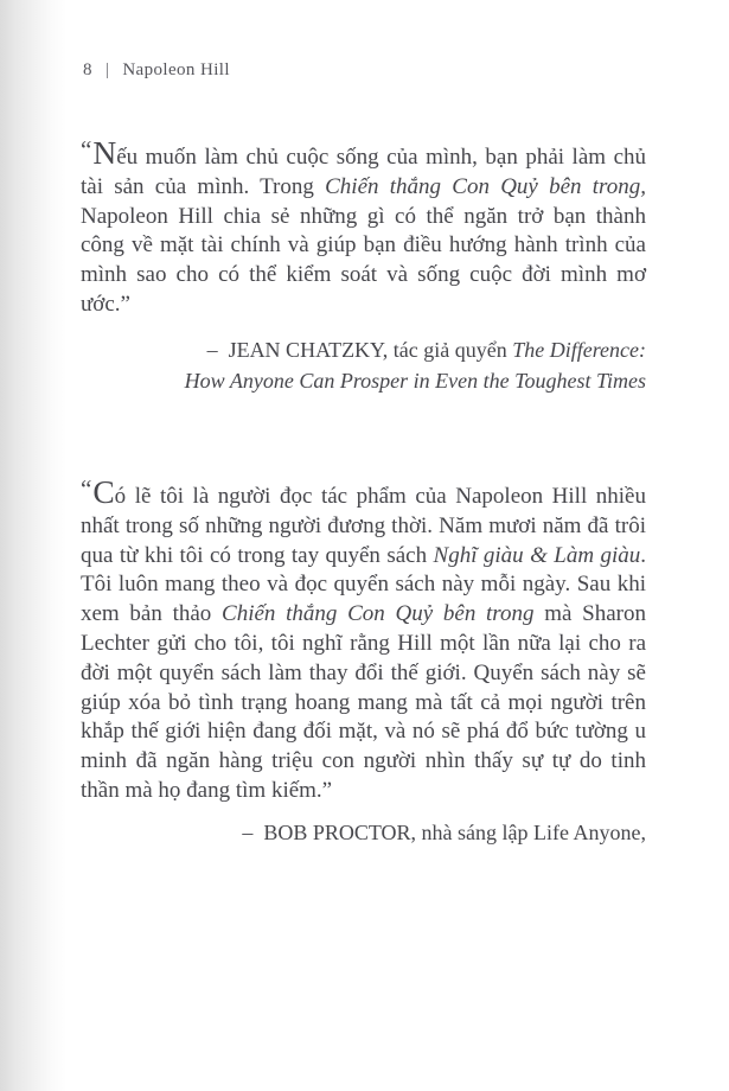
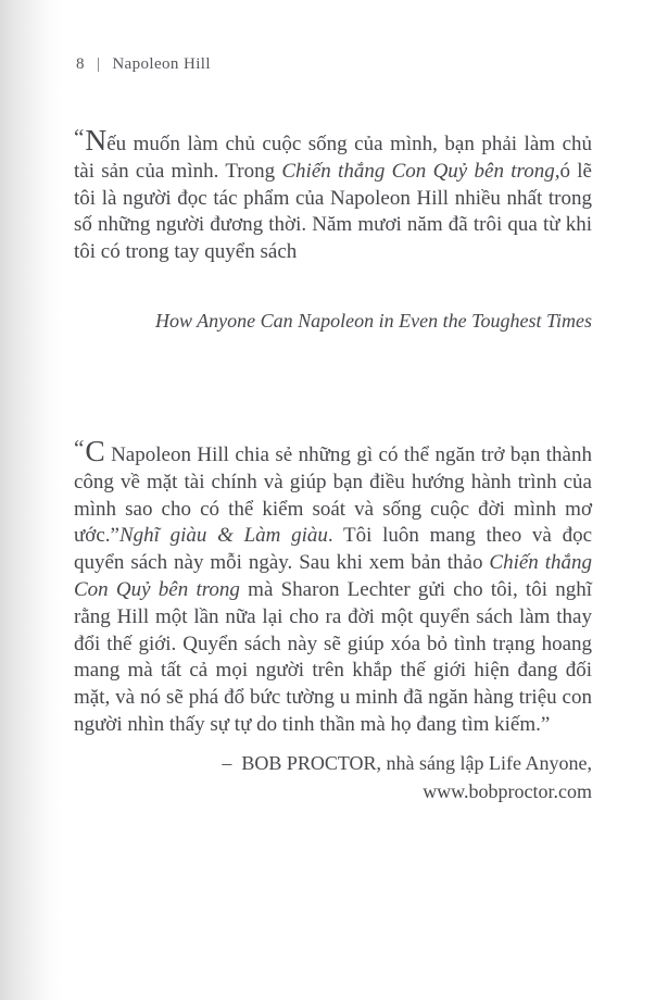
  8 | Napoleon Hill
- “Nếu muốn làm chủ cuộc sống của mình, bạn phải làm chủ tài sản của mình. Trong Chiến thắng Con Quỷ bên trong, Napoleon Hill chia sẻ những gì có thể ngăn trở bạn thành công về mặt tài chính và giúp bạn điều hướng hành trình của mình sao cho có thể kiểm soát và sống cuộc đời mình mơ ước.”
+ “Nếu muốn làm chủ cuộc sống của mình, bạn phải làm chủ tài sản của mình. Trong Chiến thắng Con Quỷ bên trong,ó lẽ tôi là người đọc tác phẩm của Napoleon Hill nhiều nhất trong số những người đương thời. Năm mươi năm đã trôi qua từ khi tôi có trong tay quyển sách
- – JEAN CHATZKY, tác giả quyển The Difference:
- How Anyone Can Prosper in Even the Toughest Times
+ How Anyone Can Napoleon in Even the Toughest Times
- “Có lẽ tôi là người đọc tác phẩm của Napoleon Hill nhiều nhất trong số những người đương thời. Năm mươi năm đã trôi qua từ khi tôi có trong tay quyển sách Nghĩ giàu & Làm giàu. Tôi luôn mang theo và đọc quyển sách này mỗi ngày. Sau khi xem bản thảo Chiến thắng Con Quỷ bên trong mà Sharon Lechter gửi cho tôi, tôi nghĩ rằng Hill một lần nữa lại cho ra đời một quyển sách làm thay đổi thế giới. Quyển sách này sẽ giúp xóa bỏ tình trạng hoang mang mà tất cả mọi người trên khắp thế giới hiện đang đối mặt, và nó sẽ phá đổ bức tường u minh đã ngăn hàng triệu con người nhìn thấy sự tự do tinh thần mà họ đang tìm kiếm.”
+ “C Napoleon Hill chia sẻ những gì có thể ngăn trở bạn thành công về mặt tài chính và giúp bạn điều hướng hành trình của mình sao cho có thể kiểm soát và sống cuộc đời mình mơ ước.”Nghĩ giàu & Làm giàu. Tôi luôn mang theo và đọc quyển sách này mỗi ngày. Sau khi xem bản thảo Chiến thắng Con Quỷ bên trong mà Sharon Lechter gửi cho tôi, tôi nghĩ rằng Hill một lần nữa lại cho ra đời một quyển sách làm thay đổi thế giới. Quyển sách này sẽ giúp xóa bỏ tình trạng hoang mang mà tất cả mọi người trên khắp thế giới hiện đang đối mặt, và nó sẽ phá đổ bức tường u minh đã ngăn hàng triệu con người nhìn thấy sự tự do tinh thần mà họ đang tìm kiếm.”
  – BOB PROCTOR, nhà sáng lập Life Anyone,
+ www.bobproctor.com
